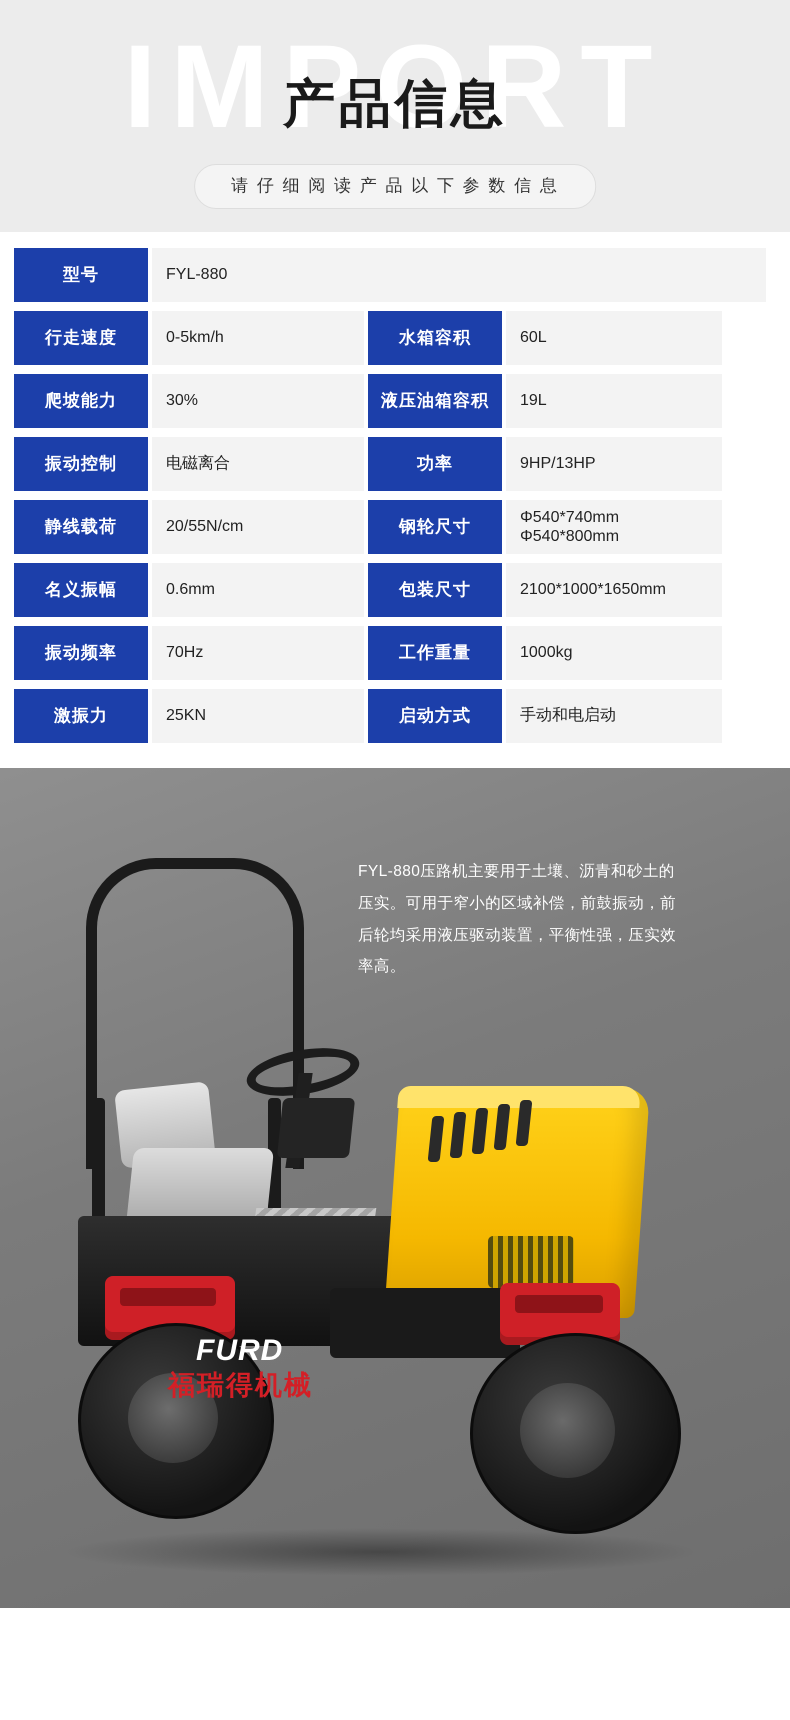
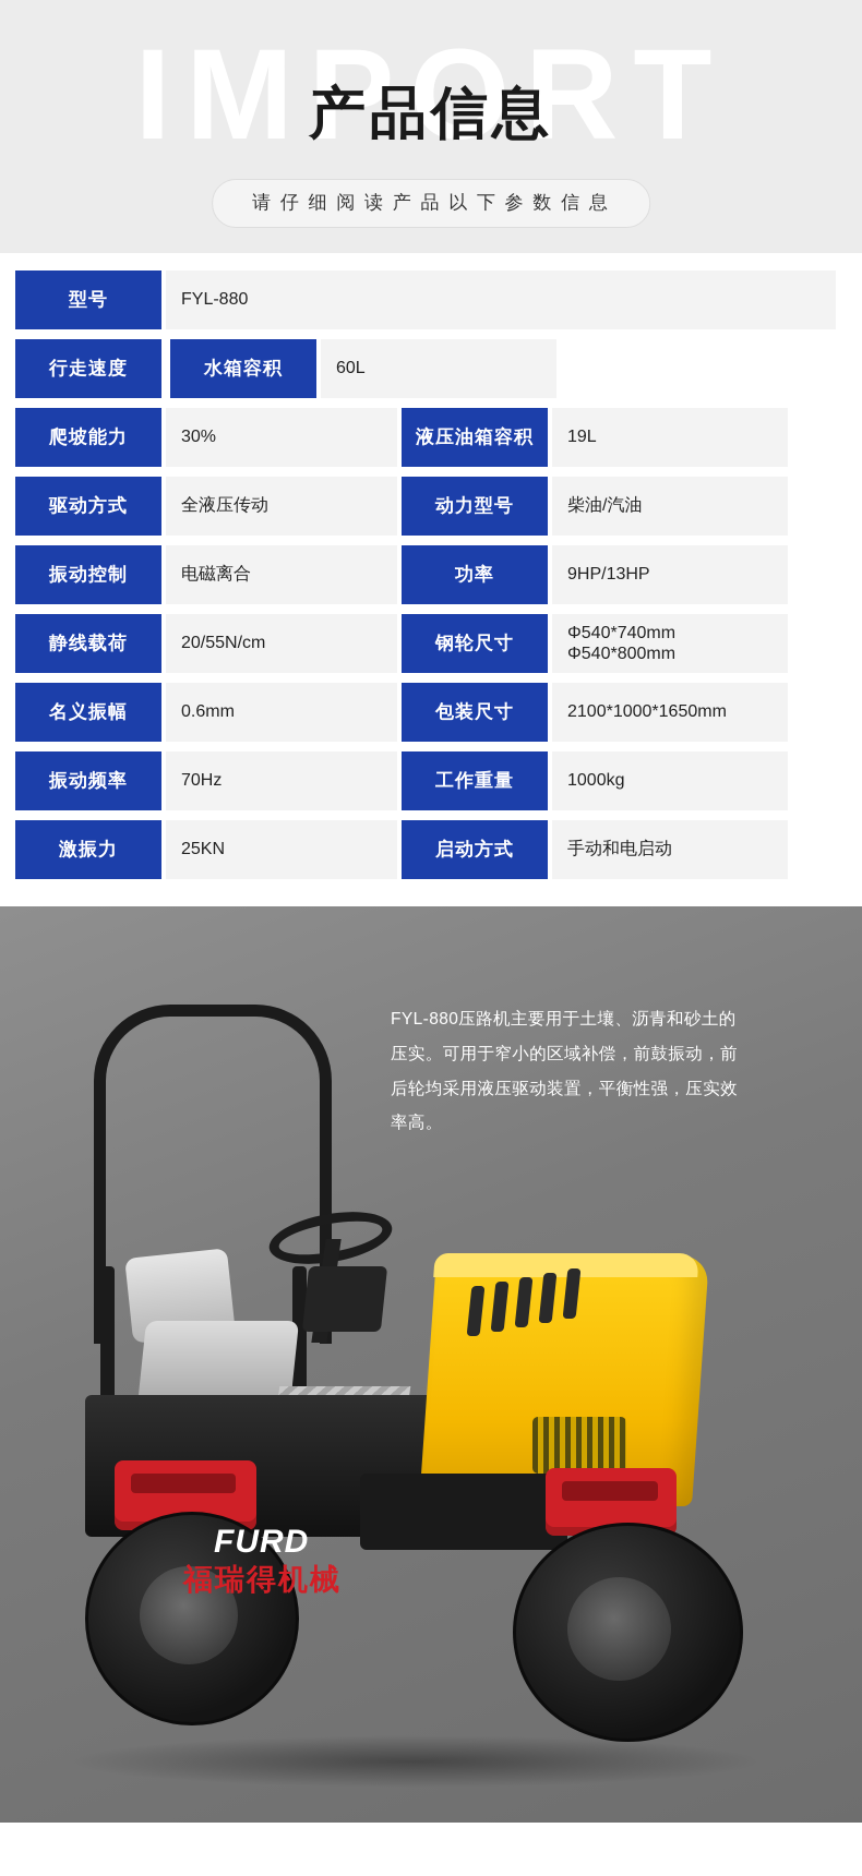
  IMPORT
  产品信息
  请 仔 细 阅 读 产 品 以 下 参 数 信 息
  型号
  FYL-880
  行走速度
- 0-5km/h
  水箱容积
  60L
  爬坡能力
  30%
  液压油箱容积
  19L
+ 驱动方式
+ 全液压传动
+ 动力型号
+ 柴油/汽油
  振动控制
  电磁离合
  功率
  9HP/13HP
  静线载荷
  20/55N/cm
  钢轮尺寸
  Φ540*740mm
  Φ540*800mm
  名义振幅
  0.6mm
  包装尺寸
  2100*1000*1650mm
  振动频率
  70Hz
  工作重量
  1000kg
  激振力
  25KN
  启动方式
  手动和电启动
  FURD
  福瑞得机械
  FYL-880压路机主要用于土壤、沥青和砂土的压实。可用于窄小的区域补偿，前鼓振动，前后轮均采用液压驱动装置，平衡性强，压实效率高。
